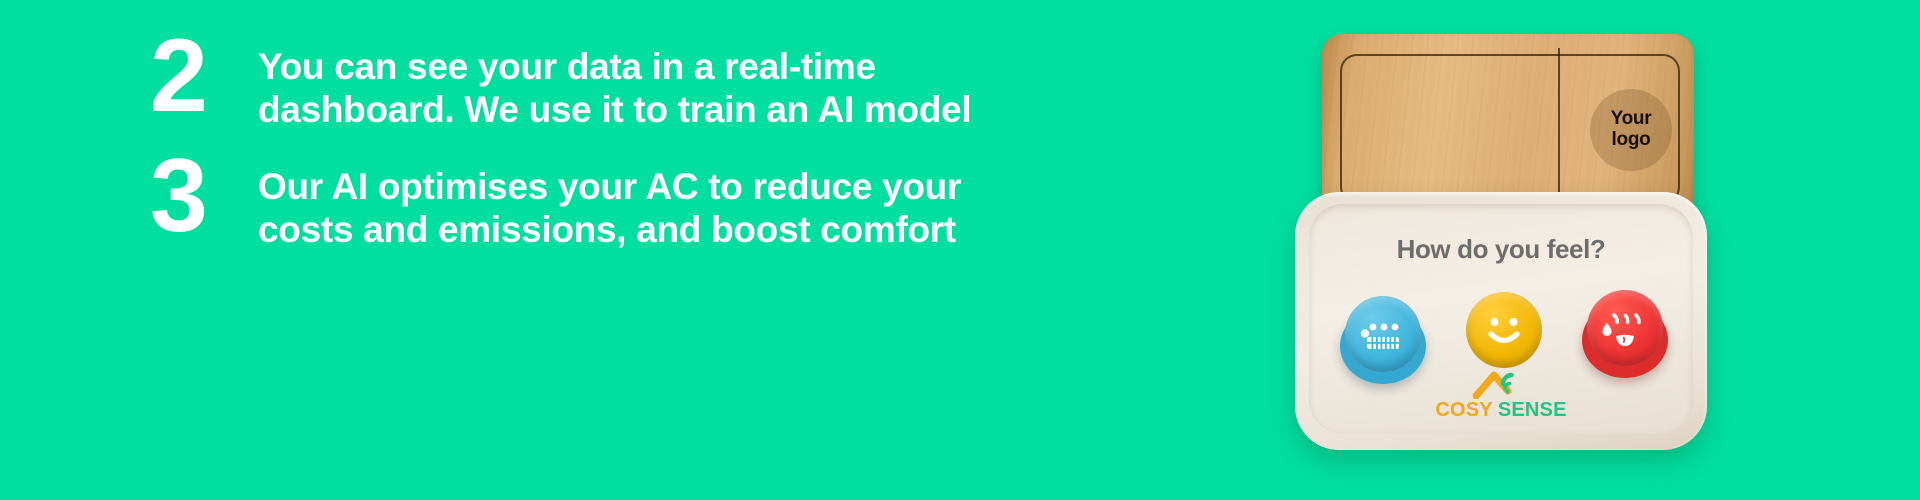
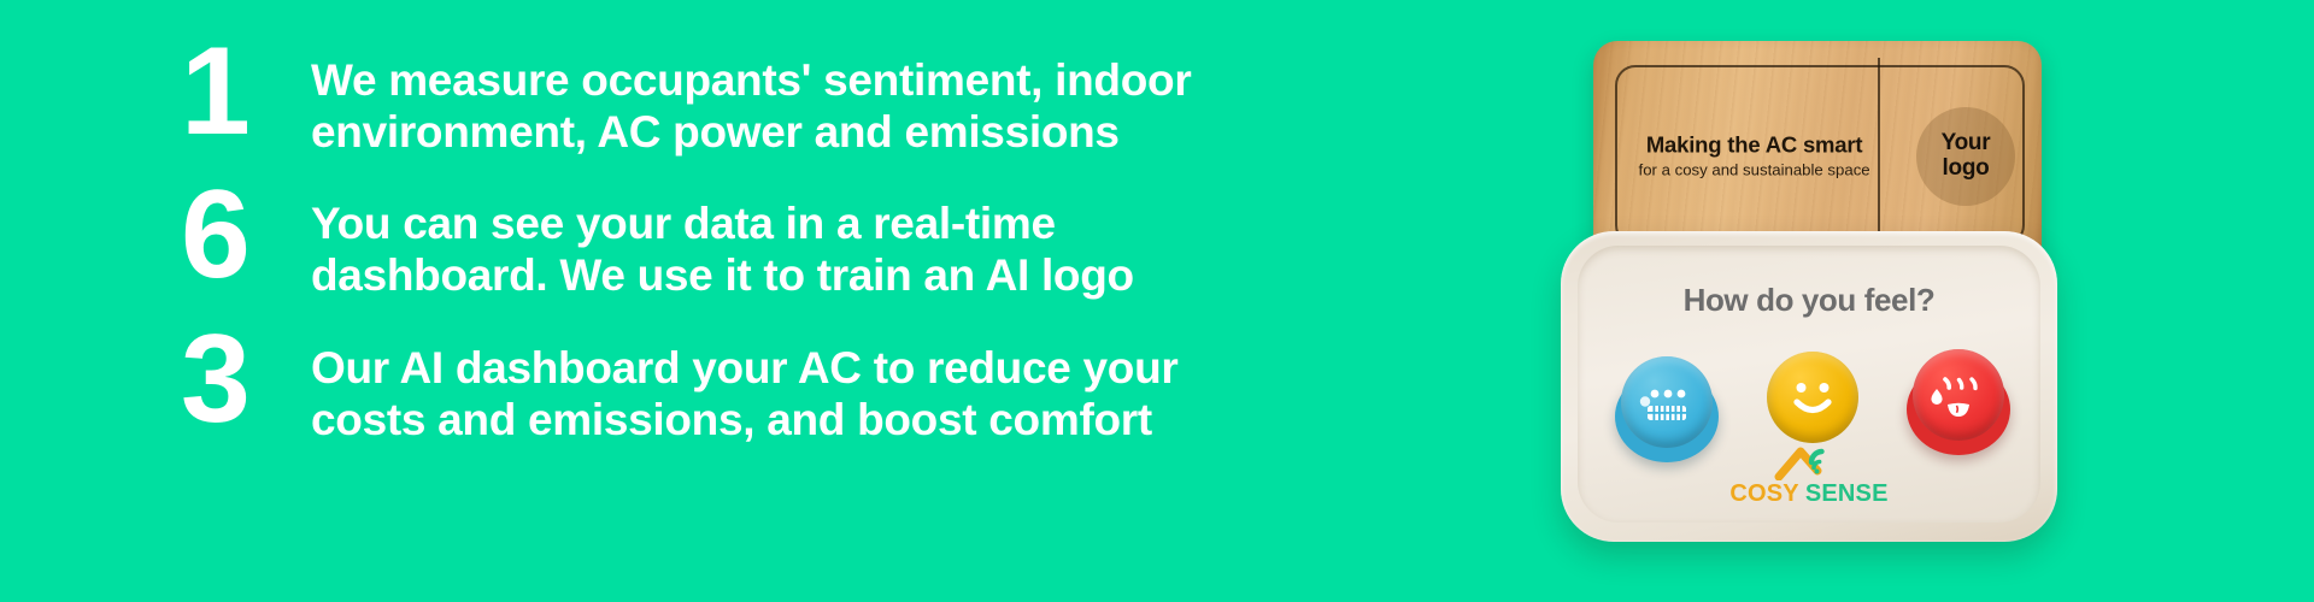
+ 1
+ We measure occupants' sentiment, indoor
+ environment, AC power and emissions
- 2
+ 6
  You can see your data in a real-time
- dashboard. We use it to train an AI model
+ dashboard. We use it to train an AI logo
  3
- Our AI optimises your AC to reduce your
+ Our AI dashboard your AC to reduce your
  costs and emissions, and boost comfort
+ Making the AC smart
+ for a cosy and sustainable space
  Your
  logo
  How do you feel?
  COSY SENSE
